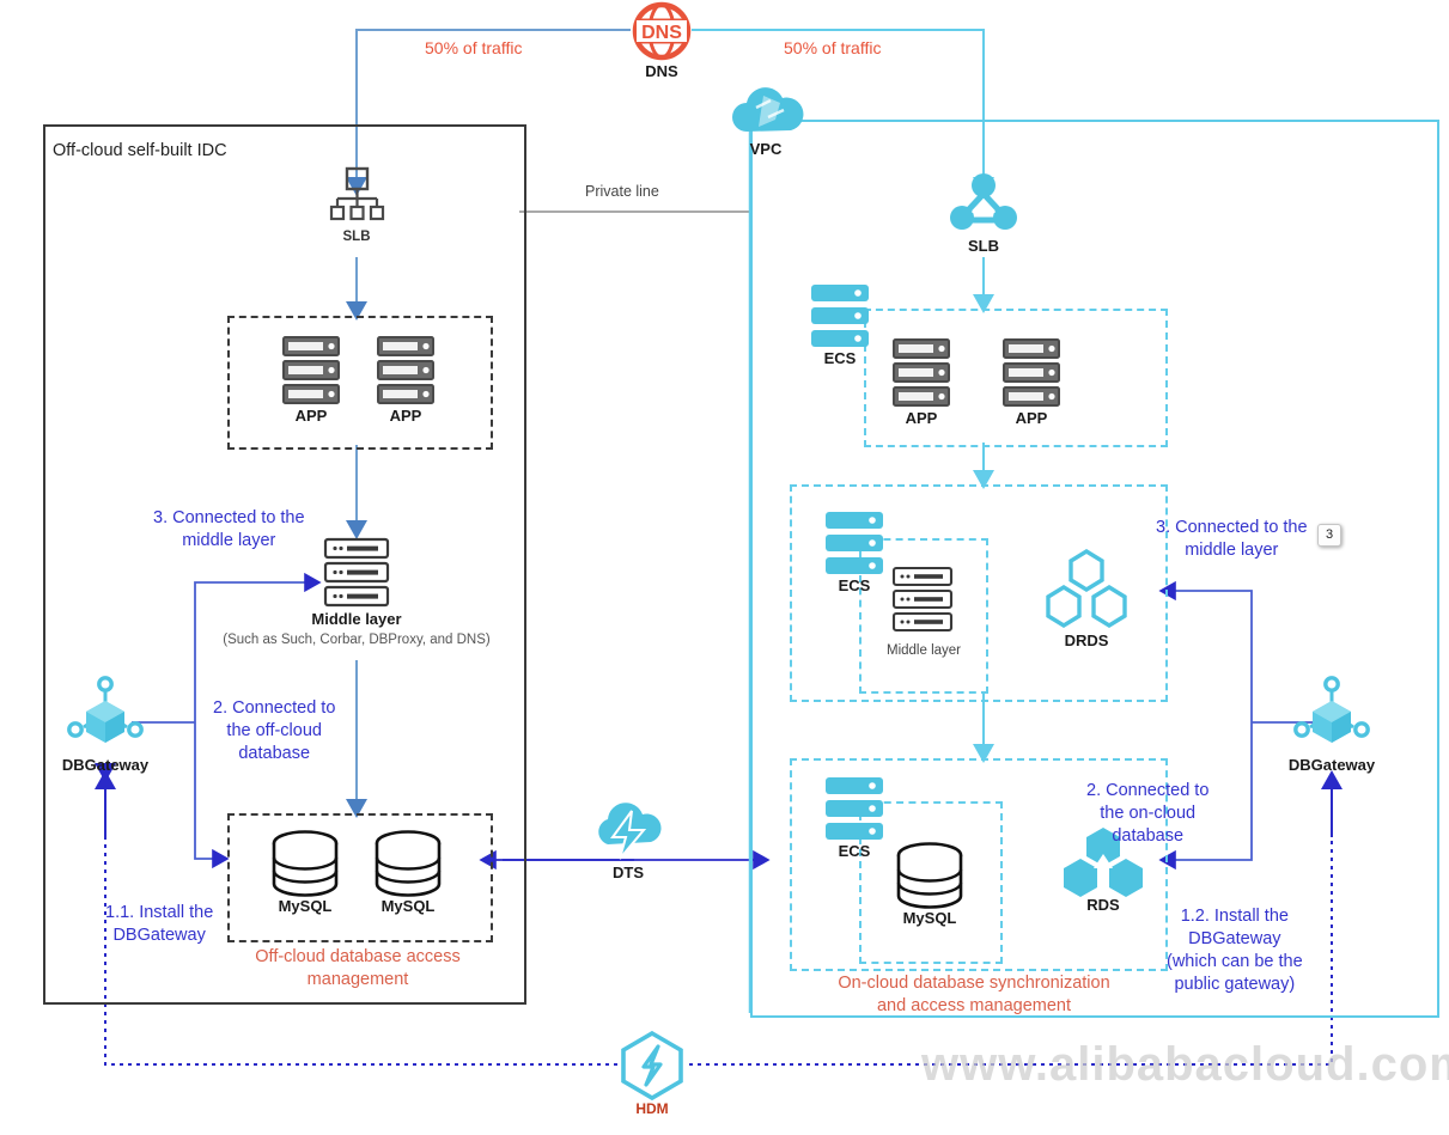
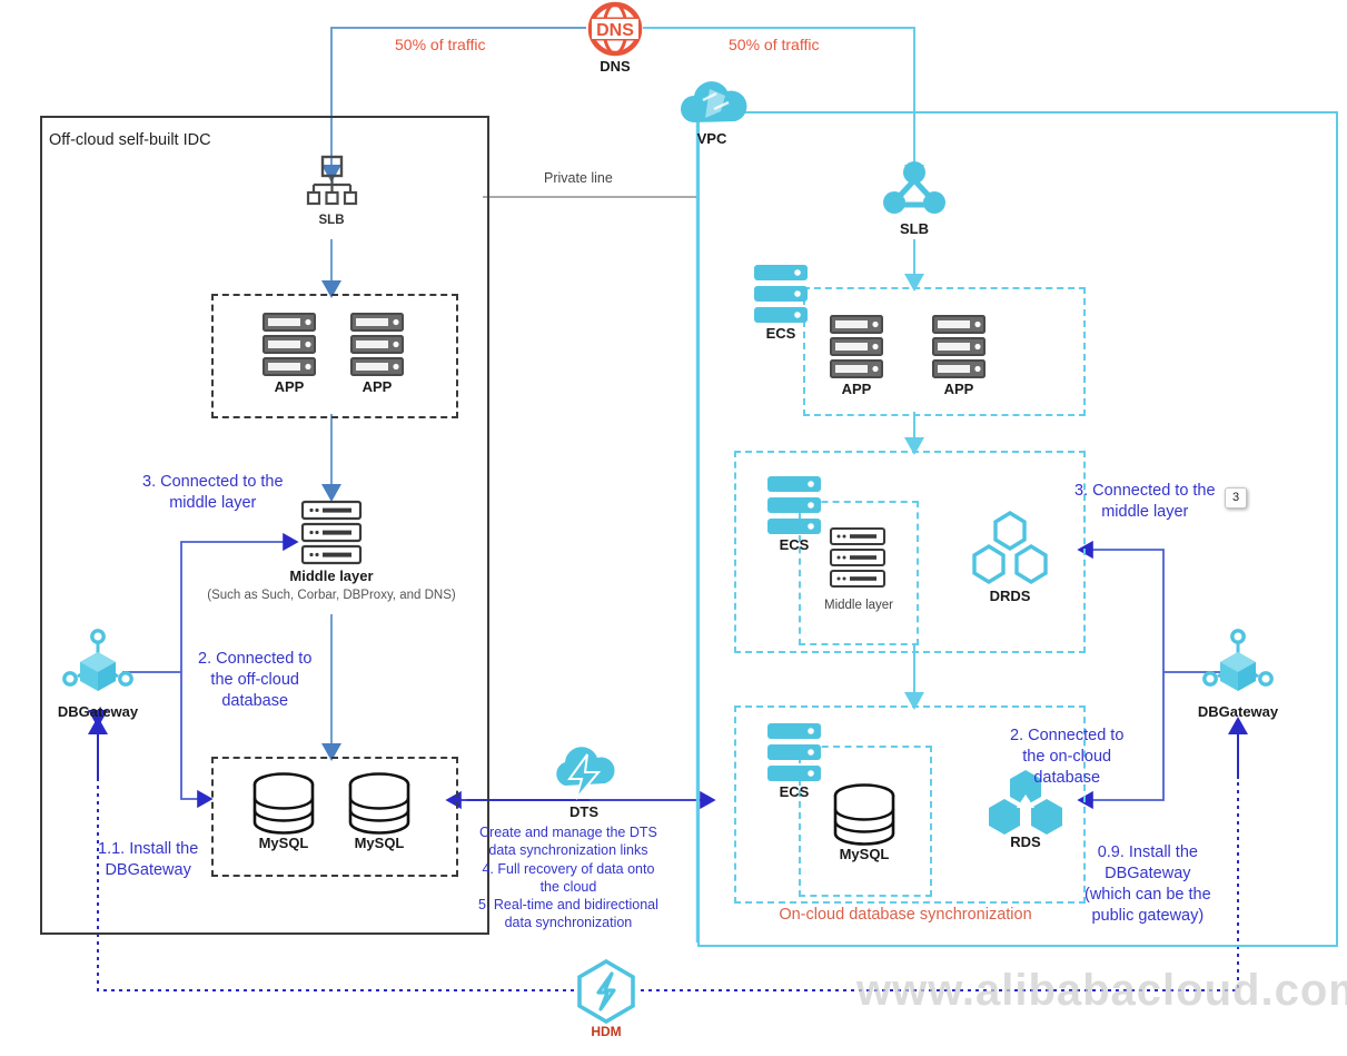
  Off-cloud self-built IDC
  DNS
  DNS
  50% of traffic
  50% of traffic
  Private line
  SLB
  APP
  APP
  3. Connected to the
  middle layer
  Middle layer
  (Such as Such, Corbar, DBProxy, and DNS)
  DBGateway
  2. Connected to
  the off-cloud
  database
  1.1. Install the
  DBGateway
  MySQL
  MySQL
- Off-cloud database access management
  DTS
+ Create and manage the DTS
+ data synchronization links
+ 4. Full recovery of data onto
+ the cloud
+ 5. Real-time and bidirectional
+ data synchronization
  VPC
  SLB
  ECS
  APP
  APP
  ECS
  Middle layer
  DRDS
  3. Connected to the
  middle layer
  3
  ECS
  MySQL
  RDS
  On-cloud database synchronization
- and access management
  DBGateway
  2. Connected to
  the on-cloud
  database
- 1.2. Install the
+ 0.9. Install the
  DBGateway
  (which can be the
  public gateway)
  HDM
  www.alibabacloud.co
